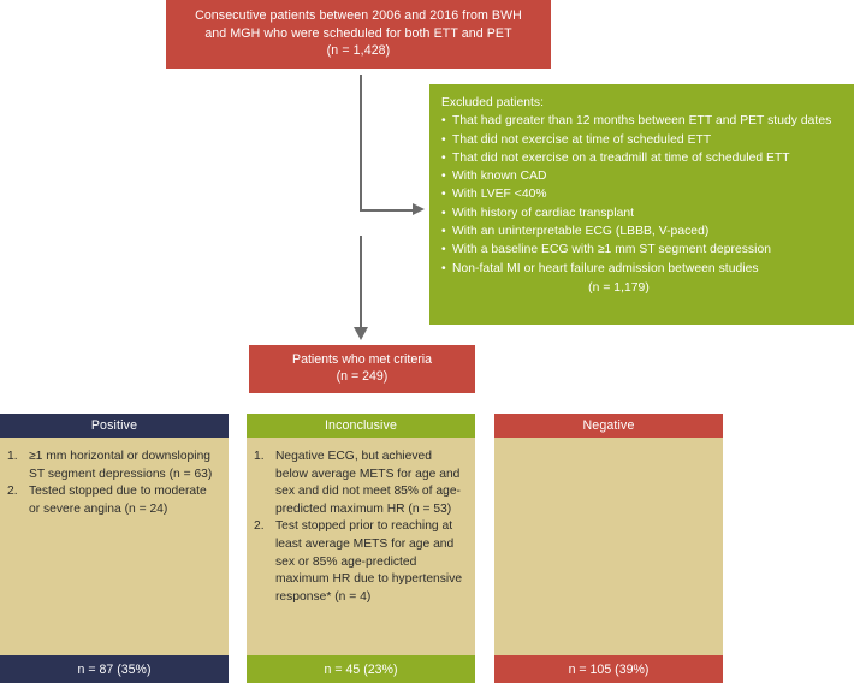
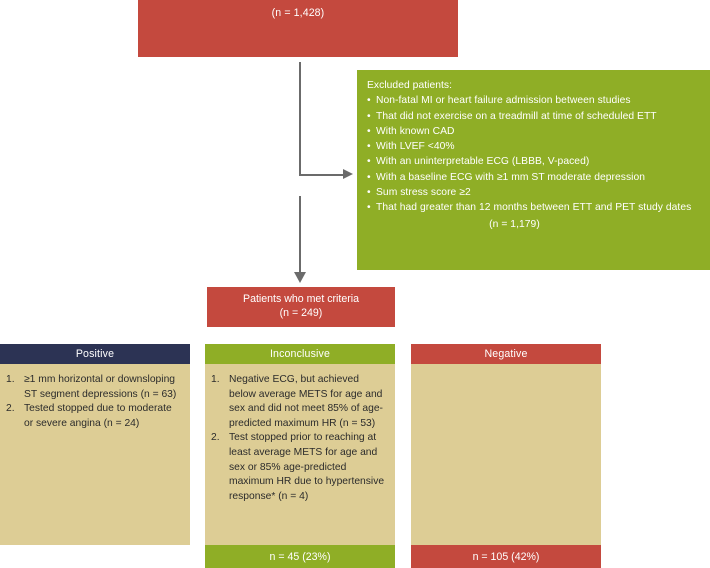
- Consecutive patients between 2006 and 2016 from BWH
- and MGH who were scheduled for both ETT and PET
  (n = 1,428)
  Excluded patients:
- That had greater than 12 months between ETT and PET study dates
+ Non-fatal MI or heart failure admission between studies
- That did not exercise at time of scheduled ETT
  That did not exercise on a treadmill at time of scheduled ETT
  With known CAD
  With LVEF <40%
- With history of cardiac transplant
  With an uninterpretable ECG (LBBB, V-paced)
- With a baseline ECG with ≥1 mm ST segment depression
+ With a baseline ECG with ≥1 mm ST moderate depression
+ Sum stress score ≥2
- Non-fatal MI or heart failure admission between studies
+ That had greater than 12 months between ETT and PET study dates
  (n = 1,179)
  Patients who met criteria
  (n = 249)
  Positive
  1.
  ≥1 mm horizontal or downsloping ST segment depressions (n = 63)
  2.
  Tested stopped due to moderate or severe angina (n = 24)
- n = 87 (35%)
  Inconclusive
  1.
  Negative ECG, but achieved below average METS for age and sex and did not meet 85% of age-predicted maximum HR (n = 53)
  2.
  Test stopped prior to reaching at least average METS for age and sex or 85% age-predicted maximum HR due to hypertensive response* (n = 4)
  n = 45 (23%)
  Negative
- n = 105 (39%)
+ n = 105 (42%)
